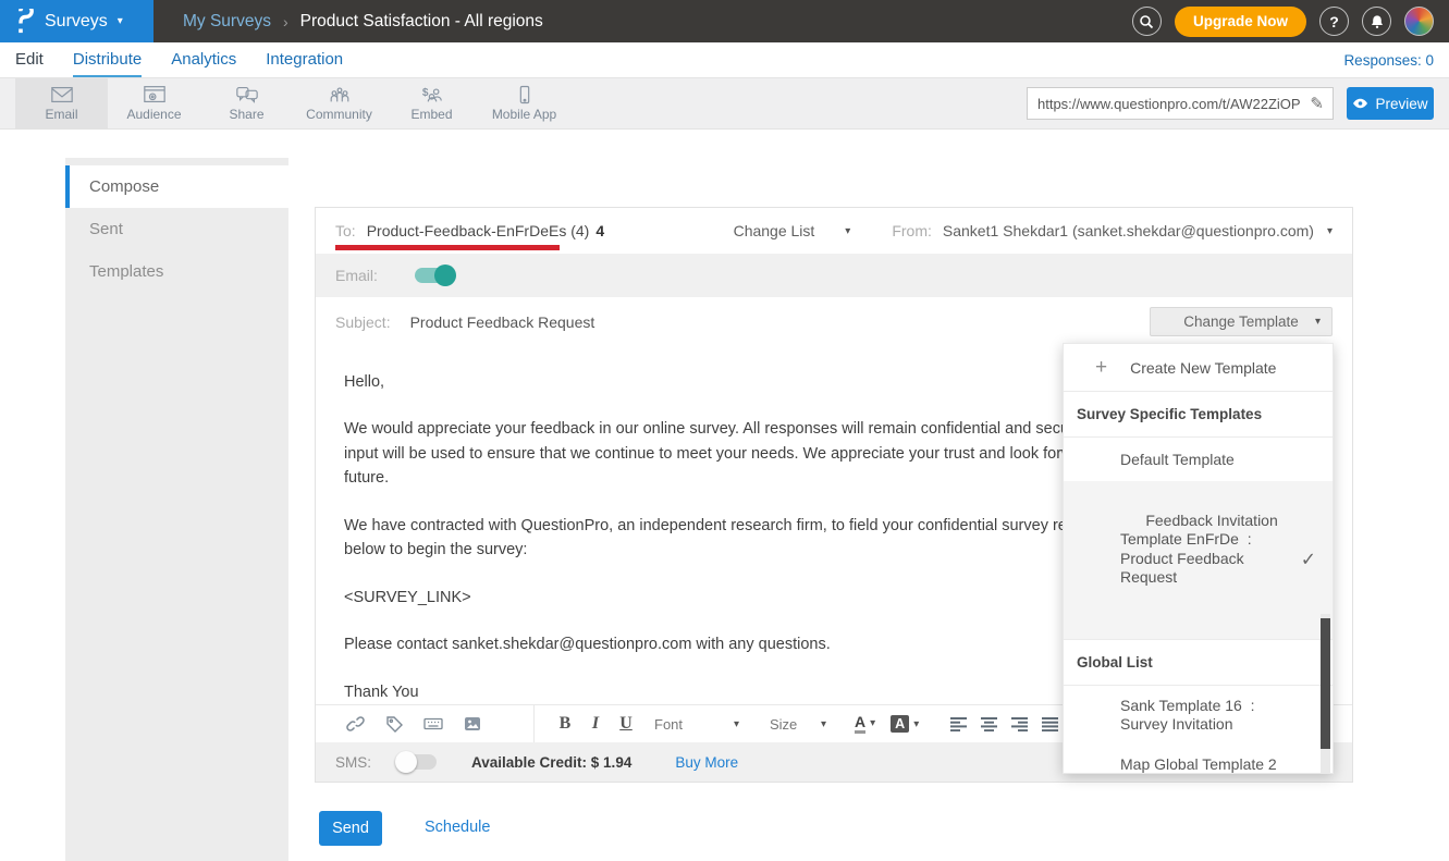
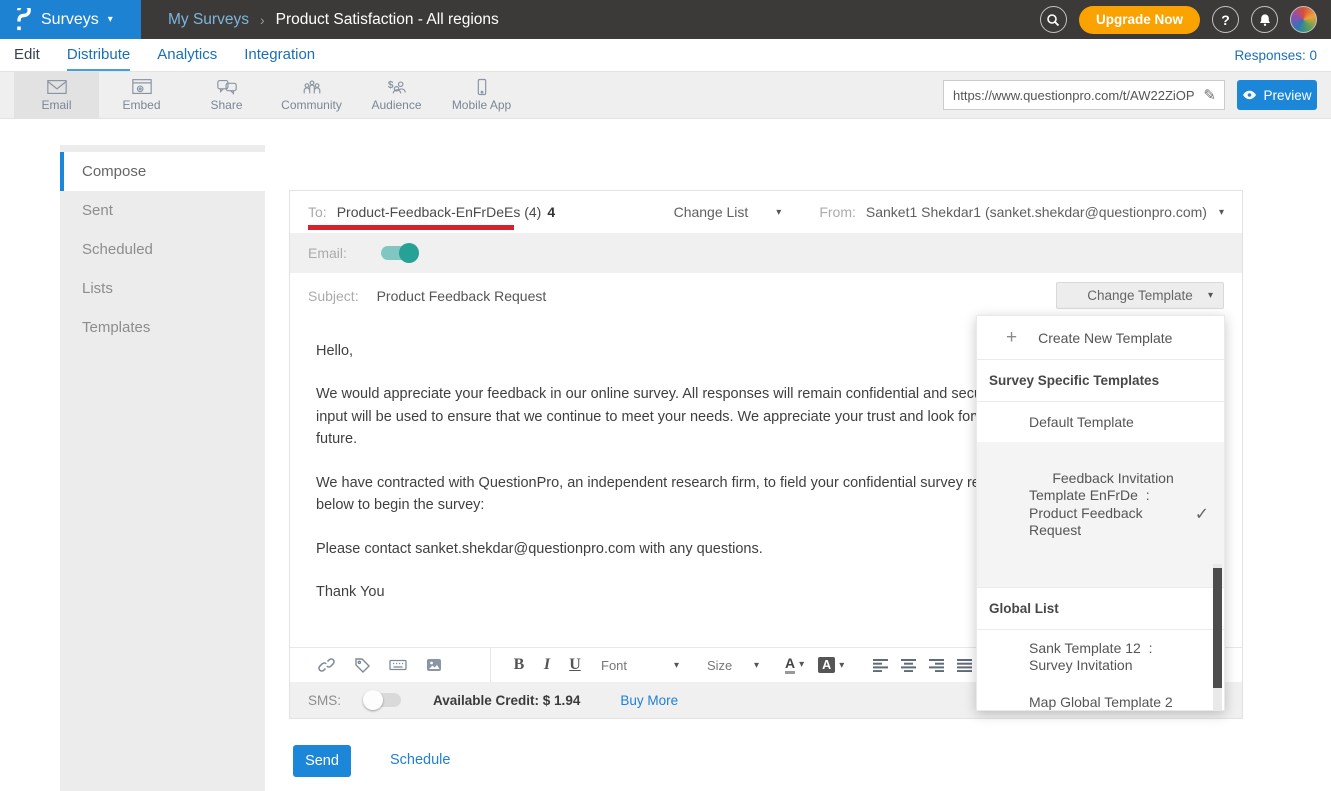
  Surveys
  ▾
  My Surveys
  ›
  Product Satisfaction - All regions
  Upgrade Now
  ?
  Edit
  Distribute
  Analytics
  Integration
  Responses: 0
  Email
- Audience
+ Embed
  Share
  Community
  $
- Embed
+ Audience
  Mobile App
  https://www.questionpro.com/t/AW22ZiOP
  ✎
  Preview
  Compose
  Sent
+ Scheduled
+ Lists
  Templates
  To:
  Product-Feedback-EnFrDeEs (4)
  4
  Change List
  ▾
  From:
  Sanket1 Shekdar1 (sanket.shekdar@questionpro.com)
  ▾
  Email:
  Subject:
  Product Feedback Request
  Change Template
  ▾
  Hello,
  We would appreciate your feedback in our online survey. All responses will remain confidential and sec input will be used to ensure that we continue to meet your needs. We appreciate your trust and look for future.
  We have contracted with QuestionPro, an independent research firm, to field your confidential survey r below to begin the survey:
- <SURVEY_LINK>
  Please contact sanket.shekdar@questionpro.com with any questions.
  Thank You
  B
  I
  U
  Font
  ▾
  Size
  ▾
  A
  ▾
  A
  ▾
  SMS:
  Available Credit: $ 1.94
  Buy More
  Send
  Schedule
  +
  Create New Template
  Survey Specific Templates
  Default Template
  Feedback Invitation Template EnFrDe : Product Feedback Request
  ✓
  Global List
- Sank Template 16 : Survey Invitation
+ Sank Template 12 : Survey Invitation
